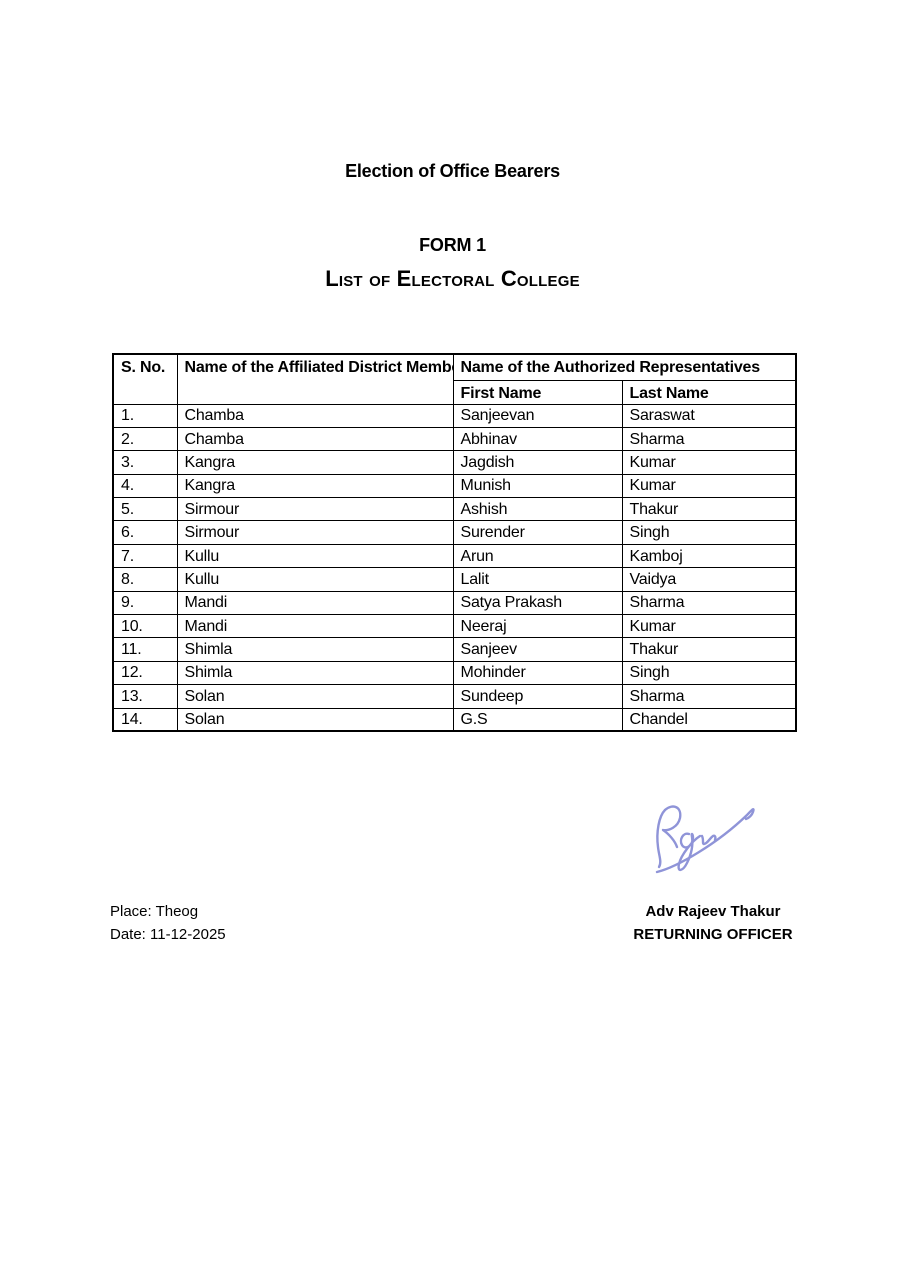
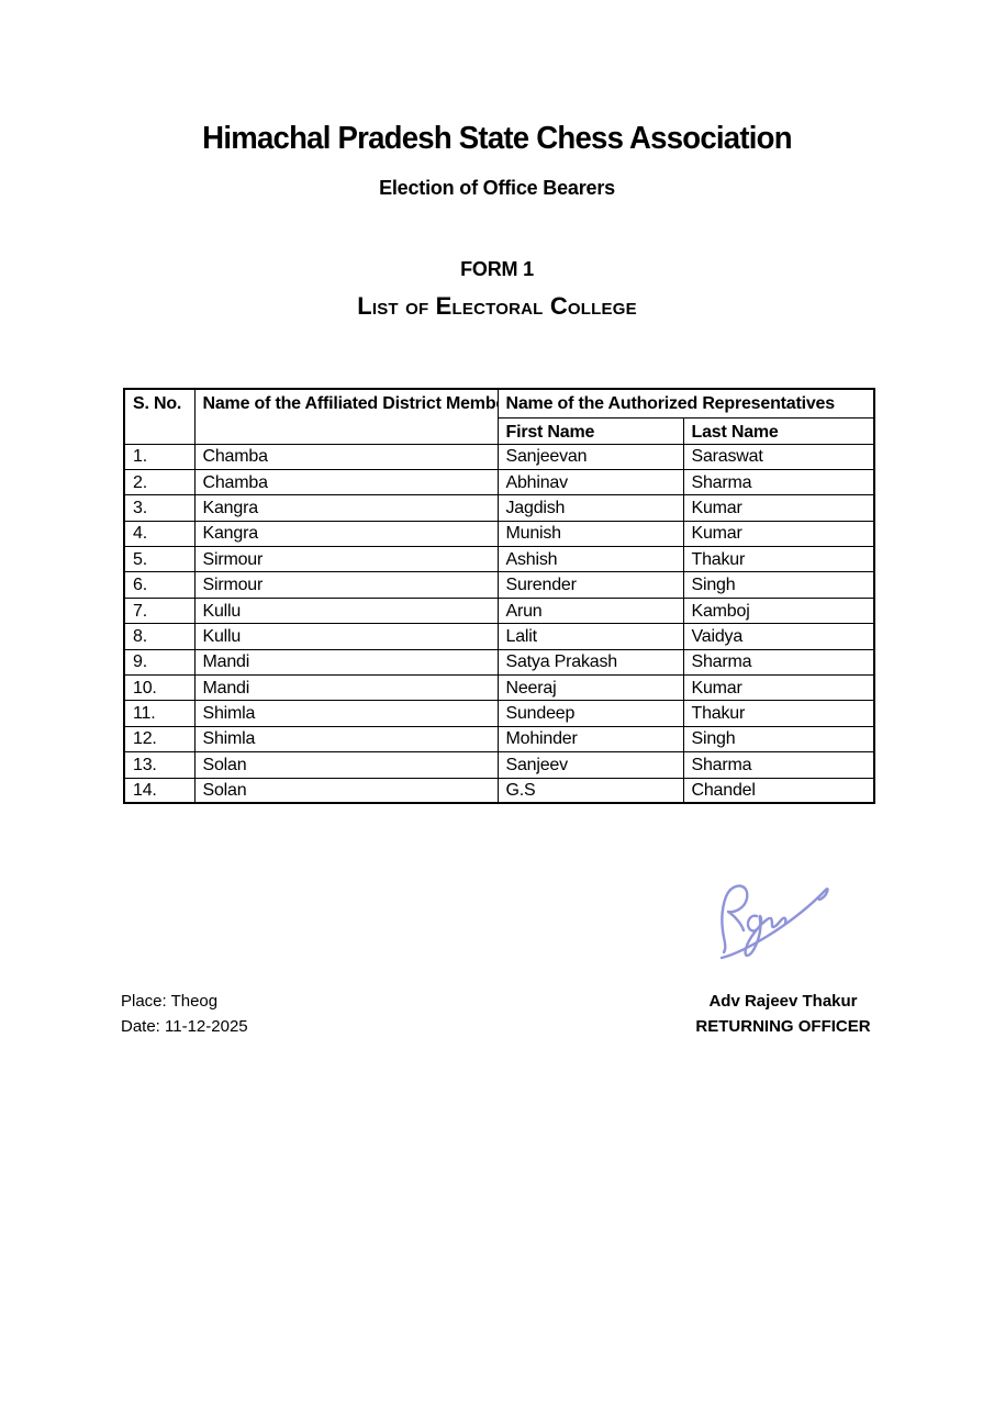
+ Himachal Pradesh State Chess Association
  Election of Office Bearers
  FORM 1
  List of Electoral College
  S. No.	Name of the Affiliated District Memb	Name of the Authorized Representatives
  First Name	Last Name
  1.	Chamba	Sanjeevan	Saraswat
  2.	Chamba	Abhinav	Sharma
  3.	Kangra	Jagdish	Kumar
  4.	Kangra	Munish	Kumar
  5.	Sirmour	Ashish	Thakur
  6.	Sirmour	Surender	Singh
  7.	Kullu	Arun	Kamboj
  8.	Kullu	Lalit	Vaidya
  9.	Mandi	Satya Prakash	Sharma
  10.	Mandi	Neeraj	Kumar
- 11.	Shimla	Sanjeev	Thakur
+ 11.	Shimla	Sundeep	Thakur
  12.	Shimla	Mohinder	Singh
- 13.	Solan	Sundeep	Sharma
+ 13.	Solan	Sanjeev	Sharma
  14.	Solan	G.S	Chandel
  Place: Theog
  Date: 11-12-2025
  Adv Rajeev Thakur
  RETURNING OFFICER
